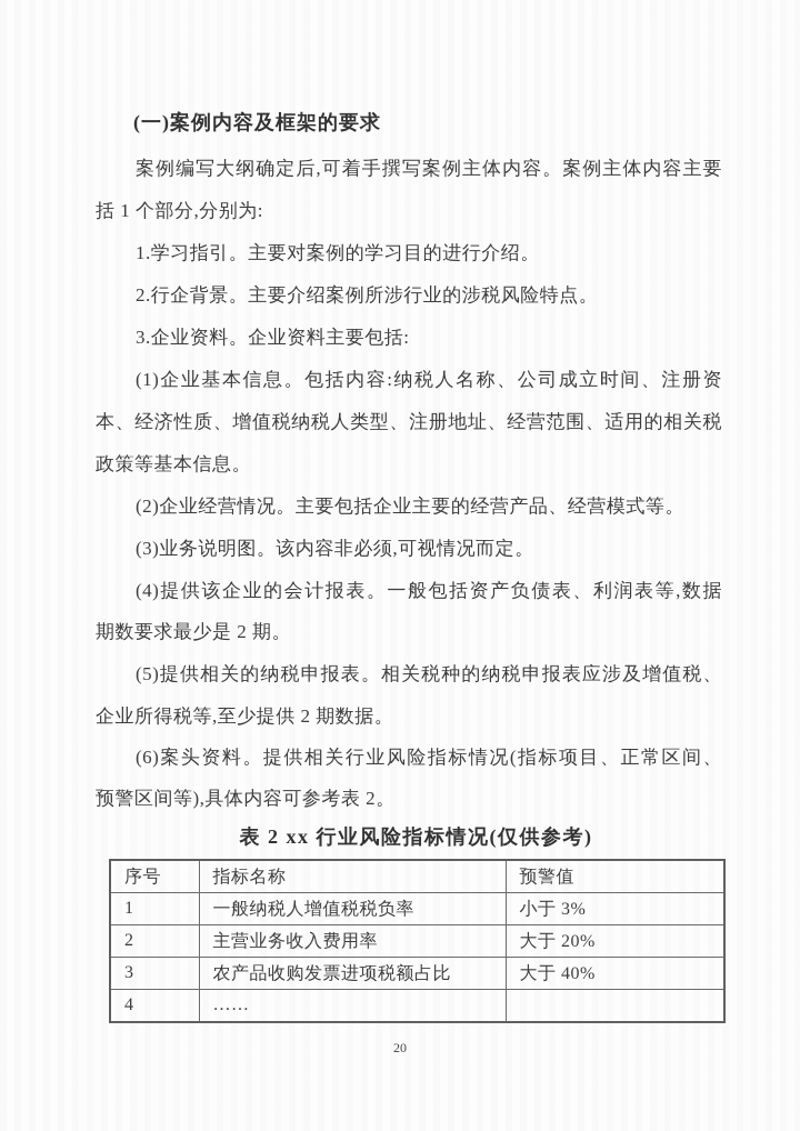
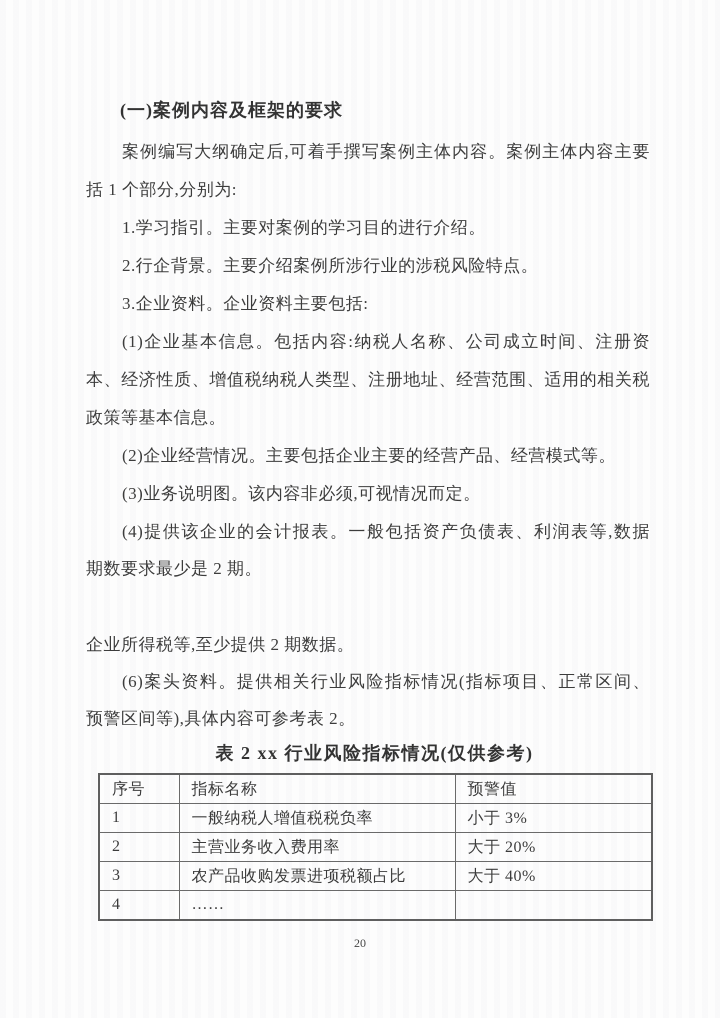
  (一)案例内容及框架的要求
  案例编写大纲确定后,可着手撰写案例主体内容。案例主体内容主要
  括 1 个部分,分别为:
  1.学习指引。主要对案例的学习目的进行介绍。
  2.行企背景。主要介绍案例所涉行业的涉税风险特点。
  3.企业资料。企业资料主要包括:
  (1)企业基本信息。包括内容:纳税人名称、公司成立时间、注册资
  本、经济性质、增值税纳税人类型、注册地址、经营范围、适用的相关税
  政策等基本信息。
  (2)企业经营情况。主要包括企业主要的经营产品、经营模式等。
  (3)业务说明图。该内容非必须,可视情况而定。
  (4)提供该企业的会计报表。一般包括资产负债表、利润表等,数据
  期数要求最少是 2 期。
- (5)提供相关的纳税申报表。相关税种的纳税申报表应涉及增值税、
  企业所得税等,至少提供 2 期数据。
  (6)案头资料。提供相关行业风险指标情况(指标项目、正常区间、
  预警区间等),具体内容可参考表 2。
  表 2 xx 行业风险指标情况(仅供参考)
  序号	指标名称	预警值
  1	一般纳税人增值税税负率	小于 3%
  2	主营业务收入费用率	大于 20%
  3	农产品收购发票进项税额占比	大于 40%
  4	……
  20
